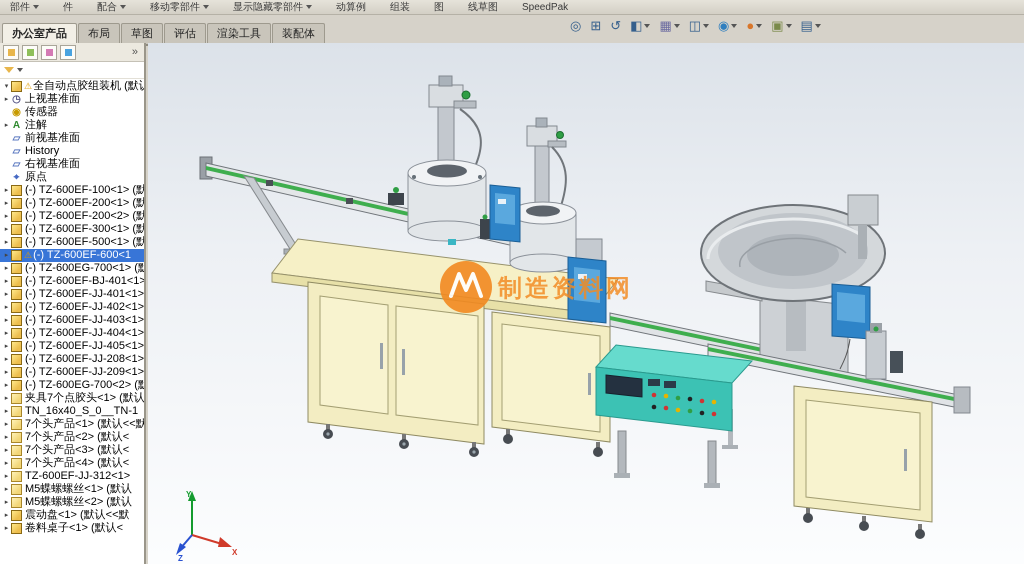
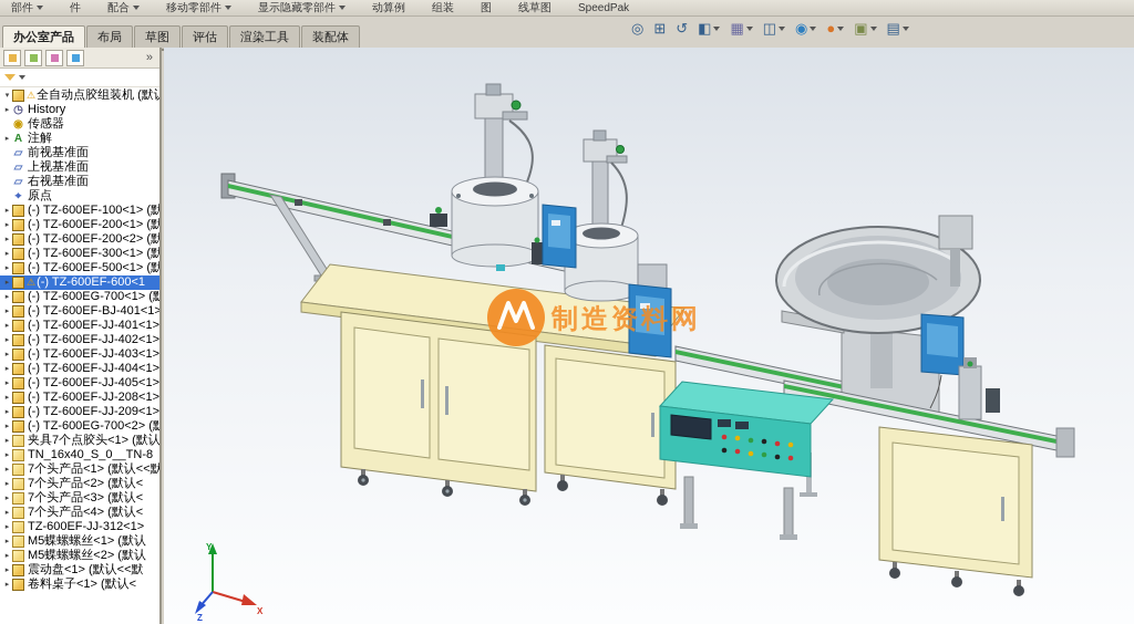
  部件
  件
  配合
  移动零部件
  显示隐藏零部件
  动算例
  组装
  图
  线草图
  SpeedPak
  办公室产品
  布局
  草图
  评估
  渲染工具
  装配体
  ◎
  ⊞
  ↺
  ◧
  ▦
  ◫
  ◉
  ●
  ▣
  ▤
  »
  ⚠
  全自动点胶组装机 (默
  ◷
- 上视基准面
+ History
  ◉
  传感器
  A
  注解
  ▱
  前视基准面
  ▱
- History
+ 上视基准面
  ▱
  右视基准面
  ⌖
  原点
  (-) TZ-600EF-100<1> (默
  (-) TZ-600EF-200<1> (默
  (-) TZ-600EF-200<2> (默
  (-) TZ-600EF-300<1> (默
  (-) TZ-600EF-500<1> (默
  ⚠
  (-) TZ-600EF-600<1
  (-) TZ-600EG-700<1> (默
  (-) TZ-600EF-BJ-401<1>
  (-) TZ-600EF-JJ-401<1>
  (-) TZ-600EF-JJ-402<1>
  (-) TZ-600EF-JJ-403<1>
  (-) TZ-600EF-JJ-404<1>
  (-) TZ-600EF-JJ-405<1>
  (-) TZ-600EF-JJ-208<1>
  (-) TZ-600EF-JJ-209<1>
  (-) TZ-600EG-700<2> (默
  夹具7个点胶头<1> (默认
- TN_16x40_S_0__TN-1
+ TN_16x40_S_0__TN-8
  7个头产品<1> (默认<<默
  7个头产品<2> (默认<
  7个头产品<3> (默认<
  7个头产品<4> (默认<
  TZ-600EF-JJ-312<1>
  M5蝶螺螺丝<1> (默认
  M5蝶螺螺丝<2> (默认
  震动盘<1> (默认<<默
  卷料桌子<1> (默认<
  制造资料网
  Y
  X
  Z
